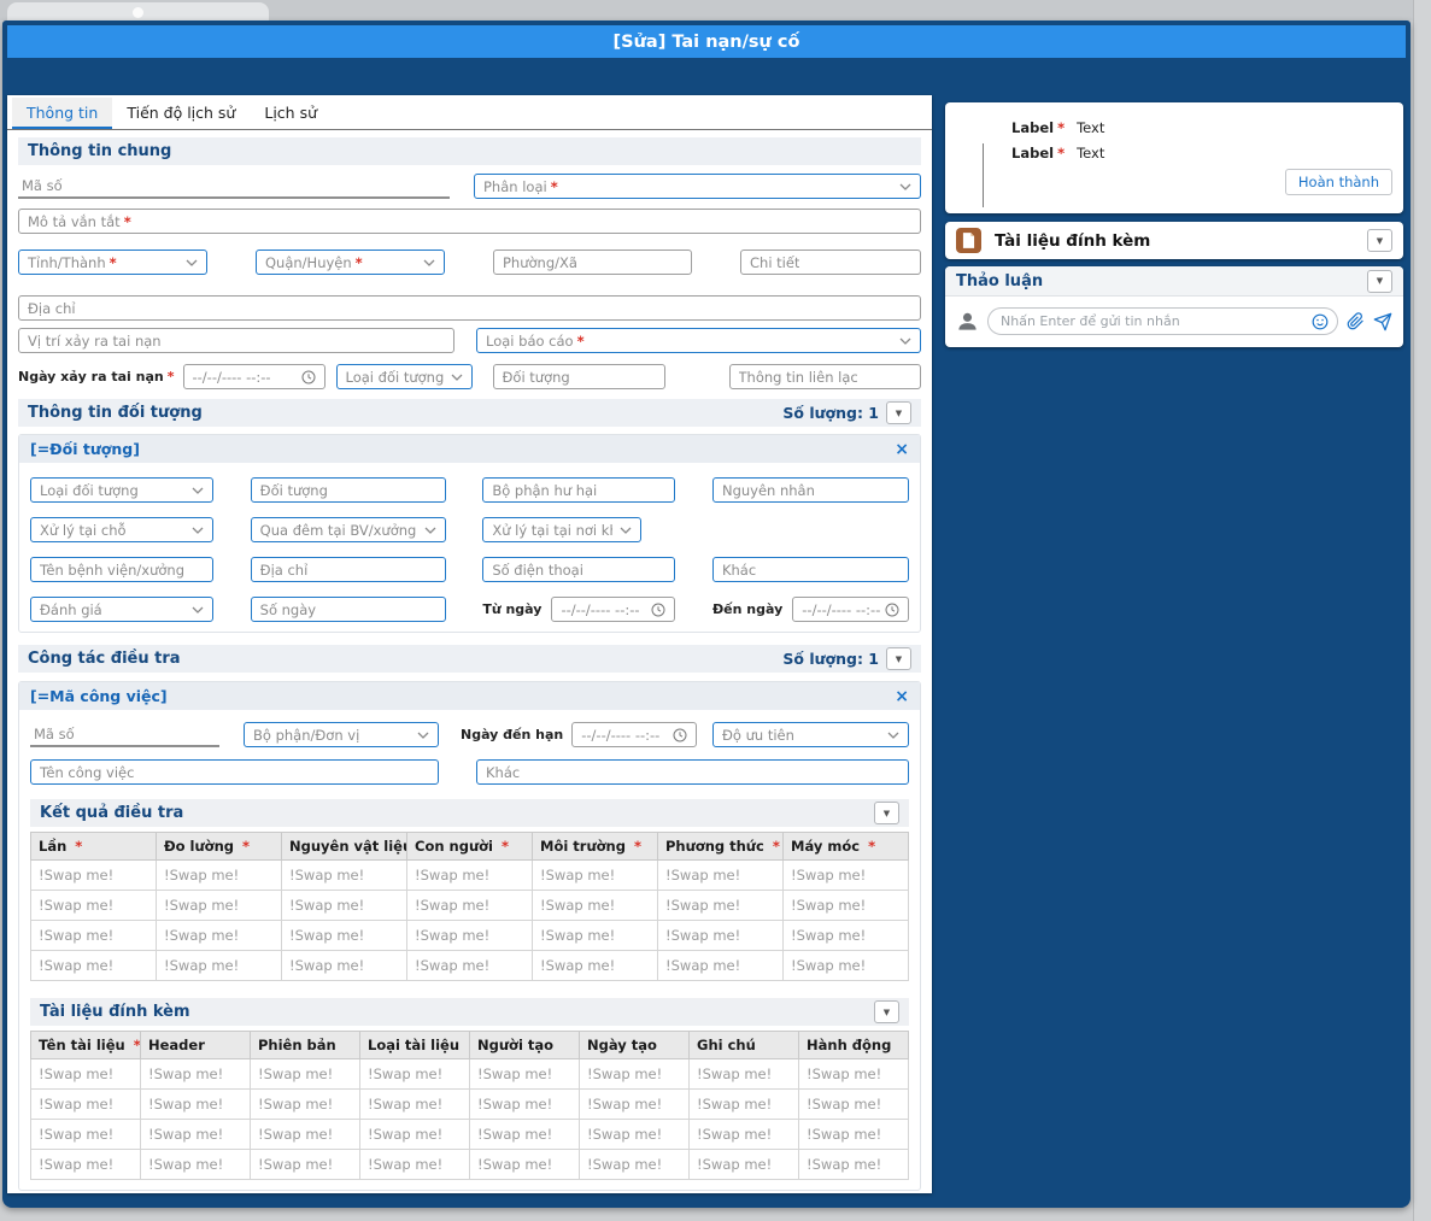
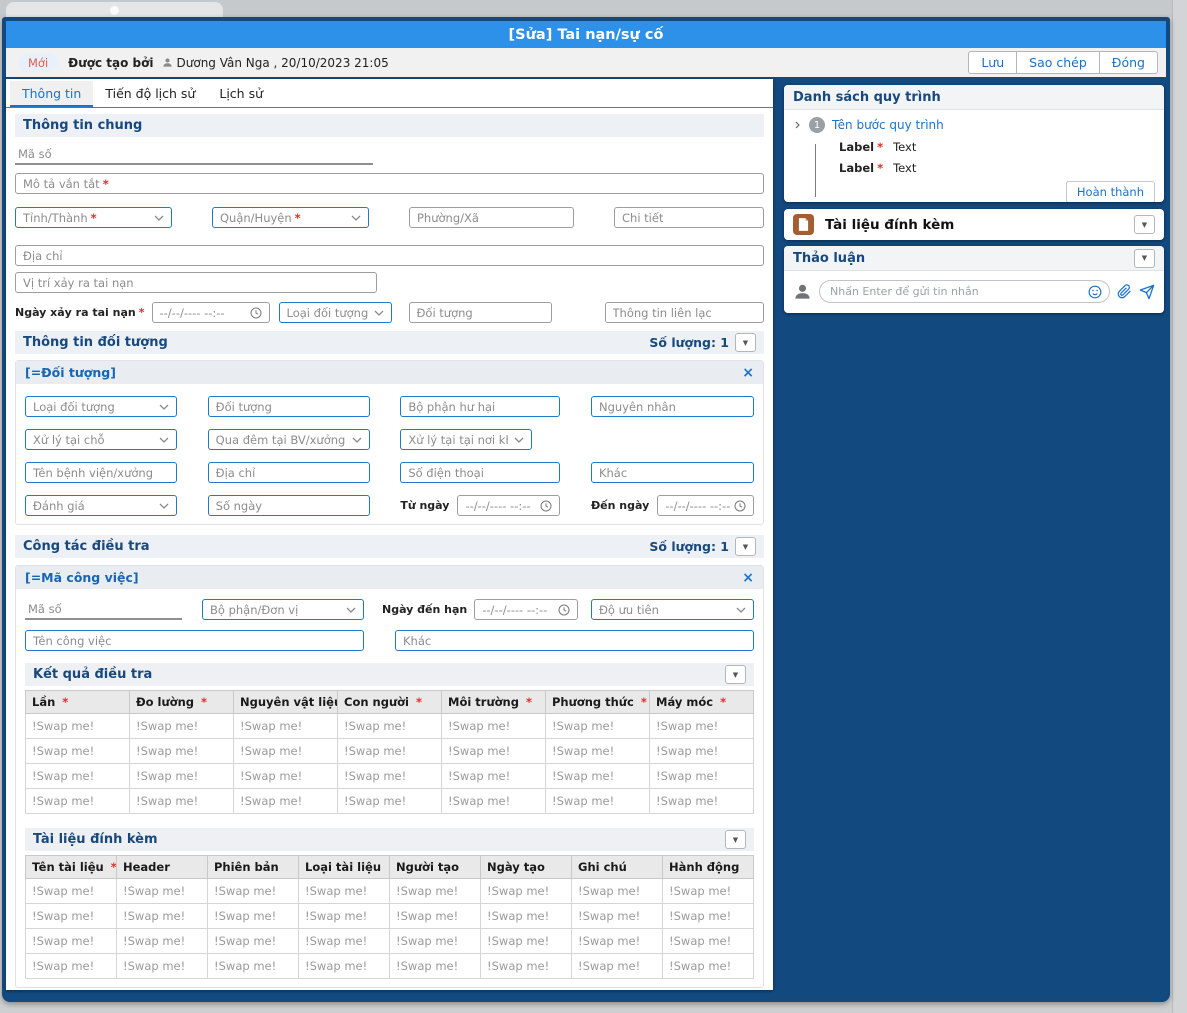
  [Sửa] Tai nạn/sự cố
+ Mới
+ Được tạo bởi
+ Dương Vân Nga , 20/10/2023 21:05
+ Lưu
+ Sao chép
+ Đóng
  Thông tin
  Tiến độ lịch sử
  Lịch sử
  Thông tin chung
  Mã số
- Phân loại *
  Mô tả vắn tắt *
  Tỉnh/Thành *
  Quận/Huyện *
  Phường/Xã
  Chi tiết
  Địa chỉ
  Vị trí xảy ra tai nạn
- Loại báo cáo *
  Ngày xảy ra tai nạn *
  --/--/---- --:--
  Loại đối tượng
  Đối tượng
  Thông tin liên lạc
  Thông tin đối tượng
  Số lượng: 1
  ▼
  [=Đối tượng]
  ×
  Loại đối tượng
  Đối tượng
  Bộ phận hư hại
  Nguyên nhân
  Xử lý tại chỗ
  Qua đêm tại BV/xưởng
  Xử lý tại tại nơi k
  Tên bệnh viện/xưởng
  Địa chỉ
  Số điện thoại
  Khác
  Đánh giá
  Số ngày
  Từ ngày
  --/--/---- --:--
  Đến ngày
  --/--/---- --:--
  Công tác điều tra
  Số lượng: 1
  ▼
  [=Mã công việc]
  ×
  Mã số
  Bộ phận/Đơn vị
  Ngày đến hạn
  --/--/---- --:--
  Độ ưu tiên
  Tên công việc
  Khác
  Kết quả điều tra
  ▼
  Lần *	Đo lường *	Nguyên vật liệ	Con người *	Môi trường *	Phương thức *	Máy móc *
  !Swap me!	!Swap me!	!Swap me!	!Swap me!	!Swap me!	!Swap me!	!Swap me!
  !Swap me!	!Swap me!	!Swap me!	!Swap me!	!Swap me!	!Swap me!	!Swap me!
  !Swap me!	!Swap me!	!Swap me!	!Swap me!	!Swap me!	!Swap me!	!Swap me!
  !Swap me!	!Swap me!	!Swap me!	!Swap me!	!Swap me!	!Swap me!	!Swap me!
  Tài liệu đính kèm
  ▼
  Tên tài liệu *	Header	Phiên bản	Loại tài liệu	Người tạo	Ngày tạo	Ghi chú	Hành động
  !Swap me!	!Swap me!	!Swap me!	!Swap me!	!Swap me!	!Swap me!	!Swap me!	!Swap me!
  !Swap me!	!Swap me!	!Swap me!	!Swap me!	!Swap me!	!Swap me!	!Swap me!	!Swap me!
  !Swap me!	!Swap me!	!Swap me!	!Swap me!	!Swap me!	!Swap me!	!Swap me!	!Swap me!
  !Swap me!	!Swap me!	!Swap me!	!Swap me!	!Swap me!	!Swap me!	!Swap me!	!Swap me!
+ Danh sách quy trình
+ 1
+ Tên bước quy trình
  Label
  *
  Text
  Label
  *
  Text
  Hoàn thành
  Tài liệu đính kèm
  ▼
  Thảo luận
  ▼
  Nhấn Enter để gửi tin nhắn
